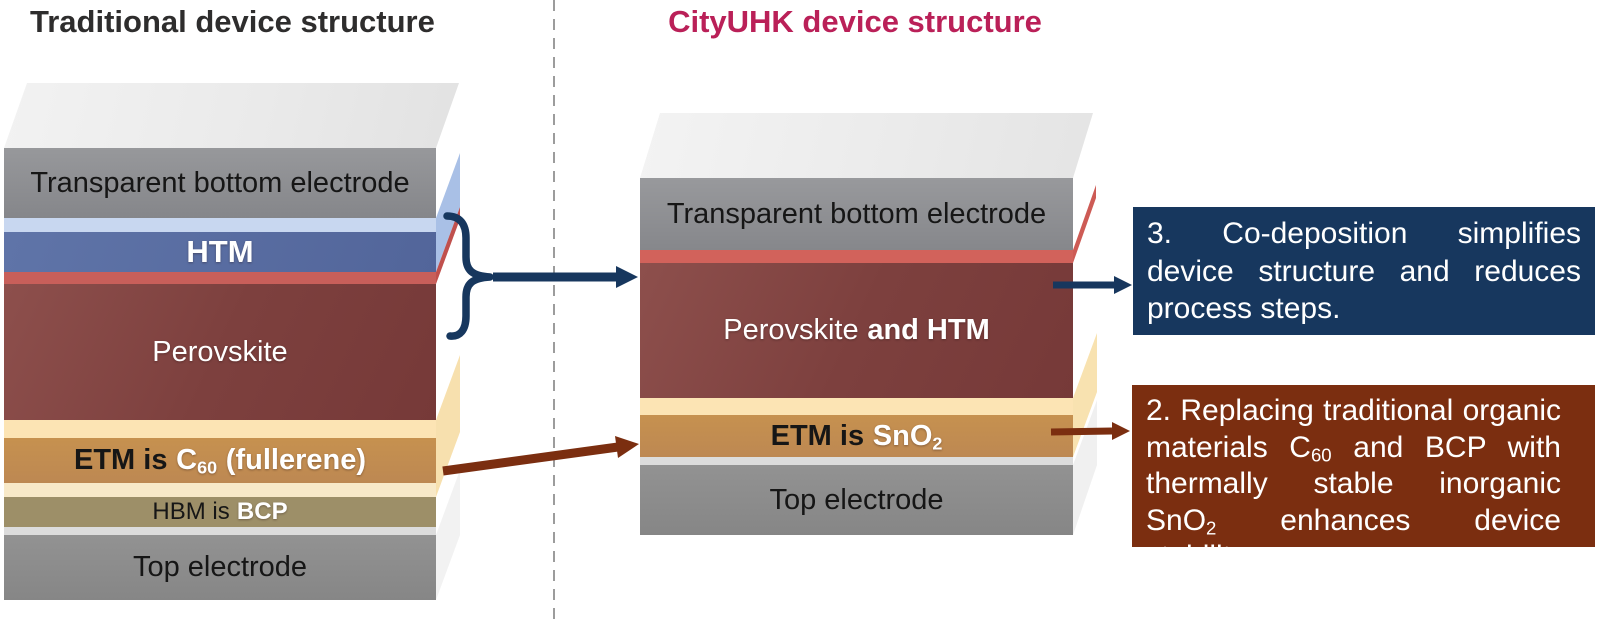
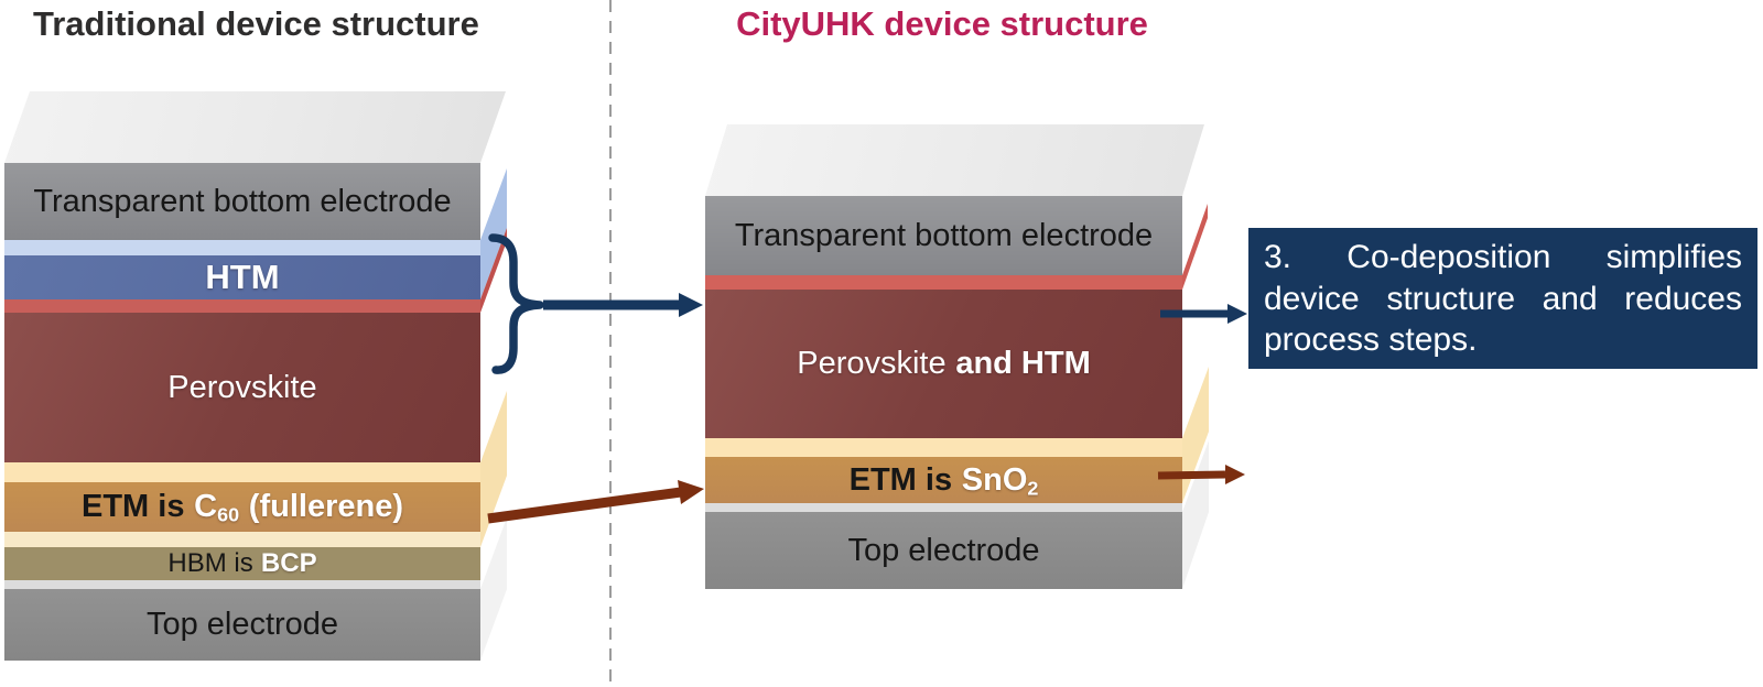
  Traditional device structure
  CityUHK device structure
  Transparent bottom electrode
  HTM
  Perovskite
  ETM is
  C60 (fullerene)
  HBM is
  BCP
  Top electrode
  Transparent bottom electrode
  Perovskite
  and HTM
  ETM is
  SnO2
  Top electrode
  3. Co-deposition simplifies device structure and reduces process steps.
- 2. Replacing traditional organic materials C60 and BCP with thermally stable inorganic SnO2 enhances device stability.
